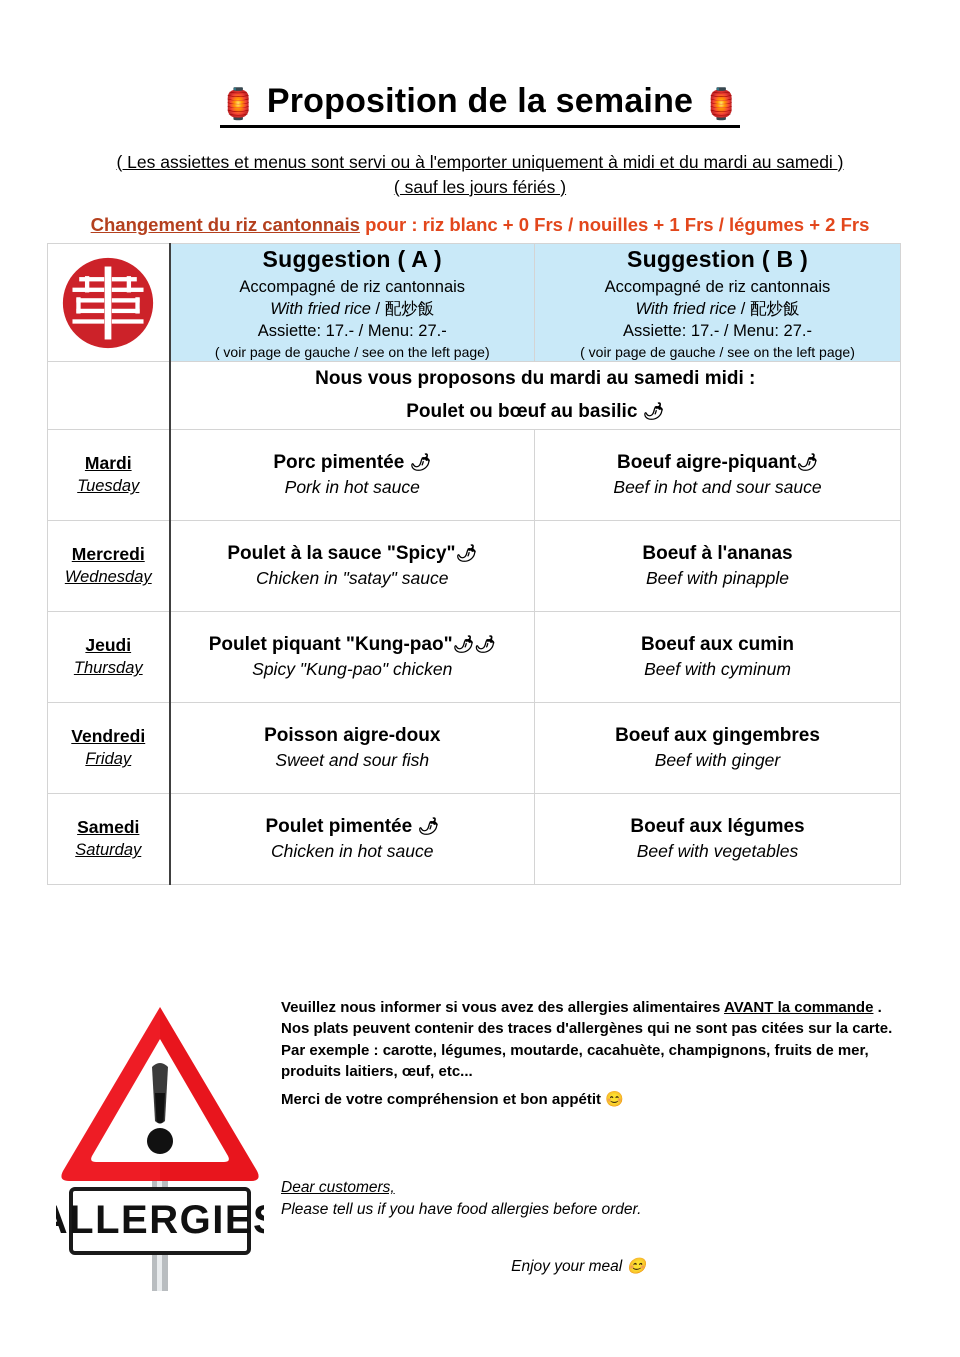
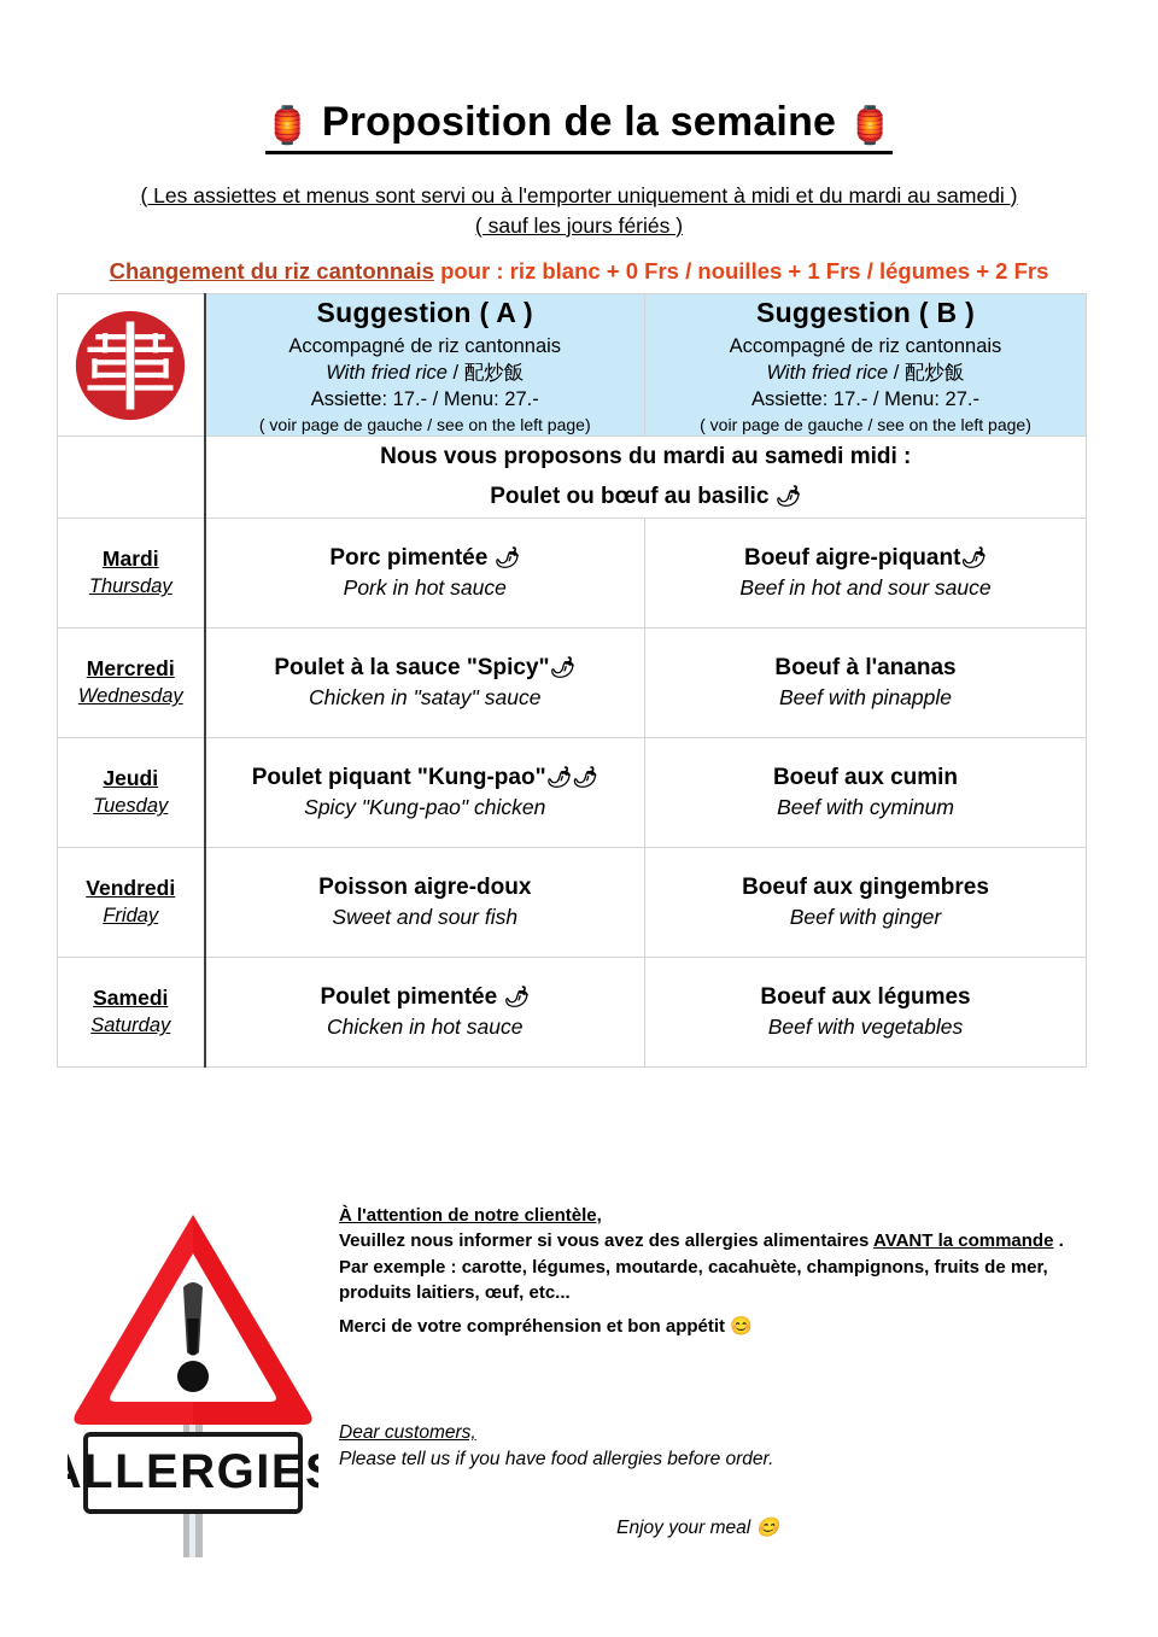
  🏮 Proposition de la semaine 🏮
  ( Les assiettes et menus sont servi ou à l'emporter uniquement à midi et du mardi au samedi )
  ( sauf les jours fériés )
  Changement du riz cantonnais pour : riz blanc + 0 Frs / nouilles + 1 Frs / légumes + 2 Frs
  	Suggestion ( A ) Accompagné de riz cantonnais With fried rice / 配炒飯 Assiette: 17.- / Menu: 27.- ( voir page de gauche / see on the left page)	Suggestion ( B ) Accompagné de riz cantonnais With fried rice / 配炒飯 Assiette: 17.- / Menu: 27.- ( voir page de gauche / see on the left page)
  	Nous vous proposons du mardi au samedi midi : Poulet ou bœuf au basilic 🌶
- Mardi Tuesday	Porc pimentée 🌶 Pork in hot sauce	Boeuf aigre-piquant🌶 Beef in hot and sour sauce
+ Mardi Thursday	Porc pimentée 🌶 Pork in hot sauce	Boeuf aigre-piquant🌶 Beef in hot and sour sauce
  Mercredi Wednesday	Poulet à la sauce "Spicy"🌶 Chicken in "satay" sauce	Boeuf à l'ananas Beef with pinapple
- Jeudi Thursday	Poulet piquant "Kung-pao"🌶🌶 Spicy "Kung-pao" chicken	Boeuf aux cumin Beef with cyminum
+ Jeudi Tuesday	Poulet piquant "Kung-pao"🌶🌶 Spicy "Kung-pao" chicken	Boeuf aux cumin Beef with cyminum
  Vendredi Friday	Poisson aigre-doux Sweet and sour fish	Boeuf aux gingembres Beef with ginger
  Samedi Saturday	Poulet pimentée 🌶 Chicken in hot sauce	Boeuf aux légumes Beef with vegetables
  LLERGIE
+ À l'attention de notre clientèle,
  Veuillez nous informer si vous avez des allergies alimentaires AVANT la commande .
- Nos plats peuvent contenir des traces d'allergènes qui ne sont pas citées sur la carte.
  Par exemple : carotte, légumes, moutarde, cacahuète, champignons, fruits de mer, produits laitiers, œuf, etc...
  Merci de votre compréhension et bon appétit 😊
  Dear customers,
  Please tell us if you have food allergies before order.
  Enjoy your meal 😊
